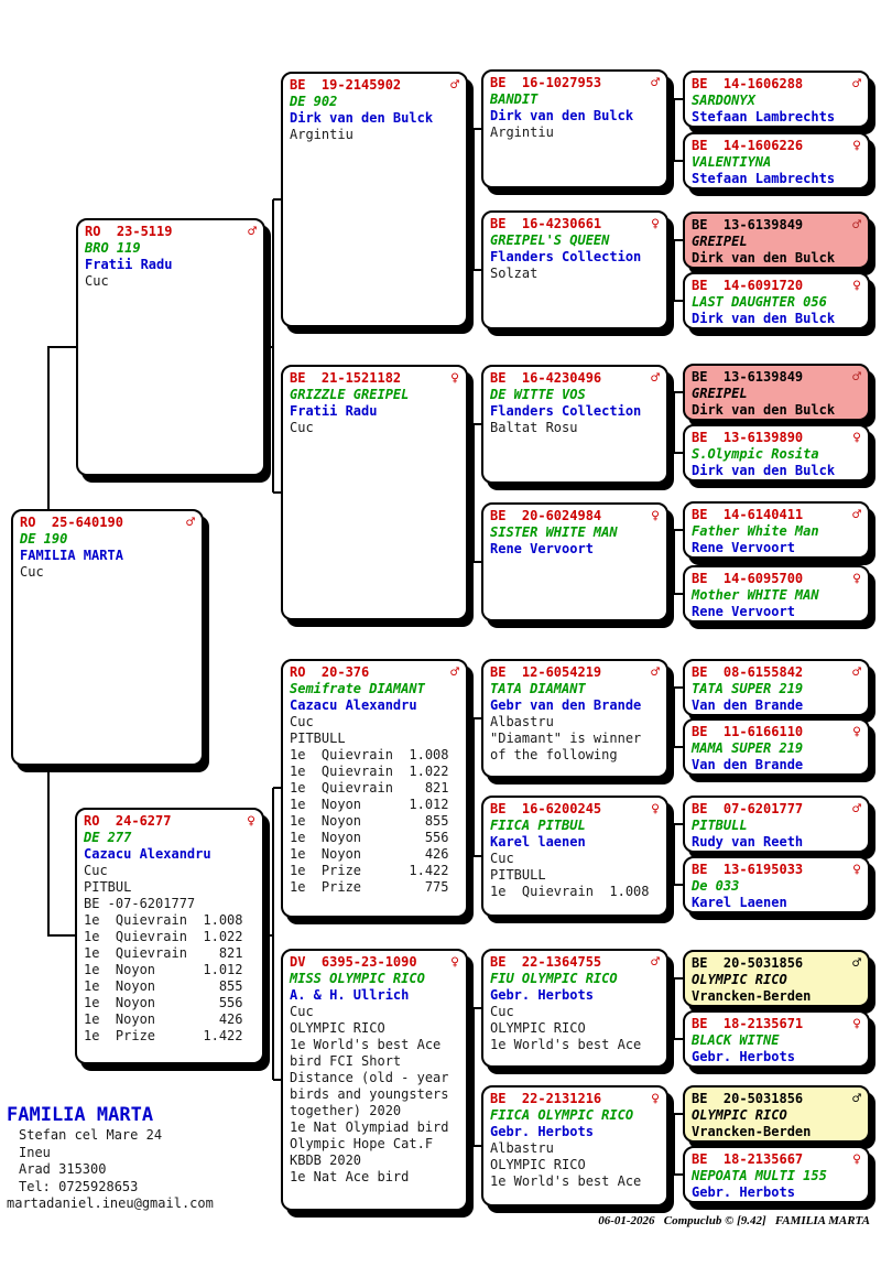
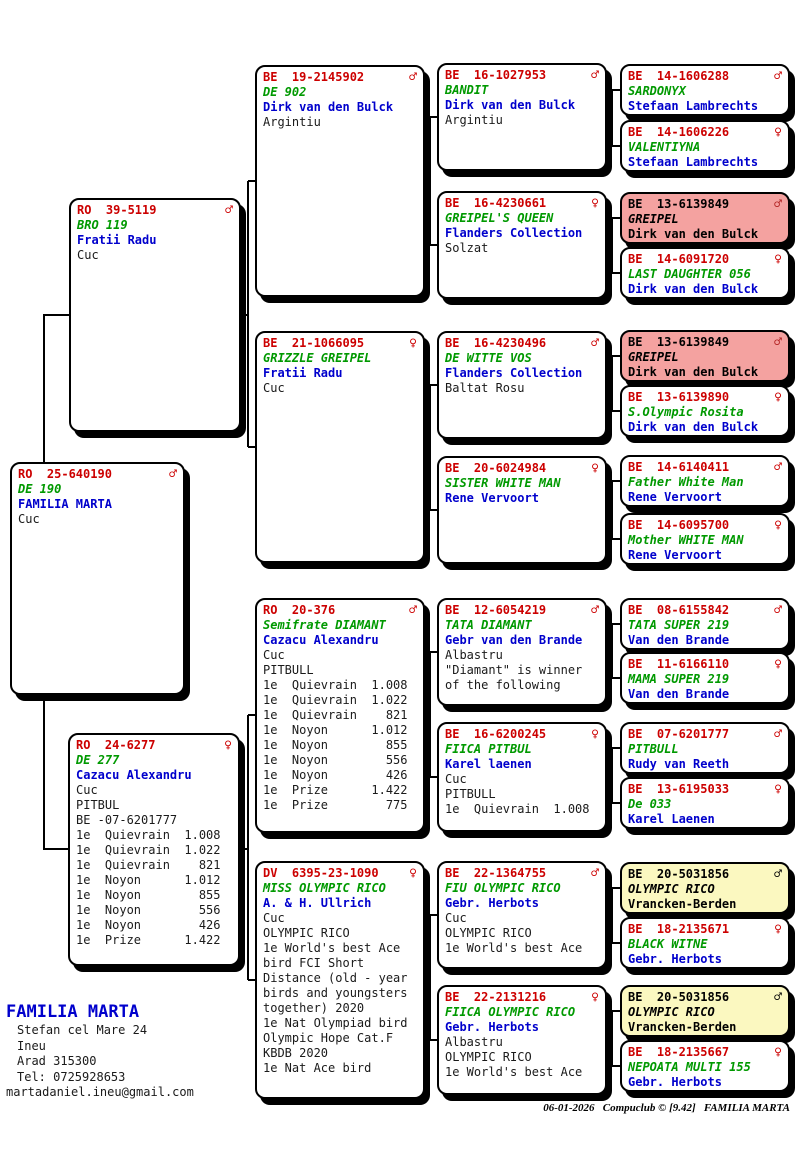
  RO 25-640190
  ♂
  DE 190
  FAMILIA MARTA
  Cuc
- RO 23-5119
+ RO 39-5119
  ♂
  BRO 119
  Fratii Radu
  Cuc
  RO 24-6277
  ♀
  DE 277
  Cazacu Alexandru
  Cuc
  PITBUL
  BE -07-6201777
  1e Quievrain 1.008
  1e Quievrain 1.022
  1e Quievrain 821
  1e Noyon 1.012
  1e Noyon 855
  1e Noyon 556
  1e Noyon 426
  1e Prize 1.422
  BE 19-2145902
  ♂
  DE 902
  Dirk van den Bulck
  Argintiu
- BE 21-1521182
+ BE 21-1066095
  ♀
  GRIZZLE GREIPEL
  Fratii Radu
  Cuc
  RO 20-376
  ♂
  Semifrate DIAMANT
  Cazacu Alexandru
  Cuc
  PITBULL
  1e Quievrain 1.008
  1e Quievrain 1.022
  1e Quievrain 821
  1e Noyon 1.012
  1e Noyon 855
  1e Noyon 556
  1e Noyon 426
  1e Prize 1.422
  1e Prize 775
  DV 6395-23-1090
  ♀
  MISS OLYMPIC RICO
  A. & H. Ullrich
  Cuc
  OLYMPIC RICO
  1e World's best Ace
  bird FCI Short
  Distance (old - year
  birds and youngsters
  together) 2020
  1e Nat Olympiad bird
  Olympic Hope Cat.F
  KBDB 2020
  1e Nat Ace bird
  BE 16-1027953
  ♂
  BANDIT
  Dirk van den Bulck
  Argintiu
  BE 16-4230661
  ♀
  GREIPEL'S QUEEN
  Flanders Collection
  Solzat
  BE 16-4230496
  ♂
  DE WITTE VOS
  Flanders Collection
  Baltat Rosu
  BE 20-6024984
  ♀
  SISTER WHITE MAN
  Rene Vervoort
  BE 12-6054219
  ♂
  TATA DIAMANT
  Gebr van den Brande
  Albastru
  "Diamant" is winner
  of the following
  BE 16-6200245
  ♀
  FIICA PITBUL
  Karel laenen
  Cuc
  PITBULL
  1e Quievrain 1.008
  BE 22-1364755
  ♂
  FIU OLYMPIC RICO
  Gebr. Herbots
  Cuc
  OLYMPIC RICO
  1e World's best Ace
  BE 22-2131216
  ♀
  FIICA OLYMPIC RICO
  Gebr. Herbots
  Albastru
  OLYMPIC RICO
  1e World's best Ace
  BE 14-1606288
  ♂
  SARDONYX
  Stefaan Lambrechts
  BE 14-1606226
  ♀
  VALENTIYNA
  Stefaan Lambrechts
  BE 13-6139849
  ♂
  GREIPEL
  Dirk van den Bulck
  BE 14-6091720
  ♀
  LAST DAUGHTER 056
  Dirk van den Bulck
  BE 13-6139849
  ♂
  GREIPEL
  Dirk van den Bulck
  BE 13-6139890
  ♀
  S.Olympic Rosita
  Dirk van den Bulck
  BE 14-6140411
  ♂
  Father White Man
  Rene Vervoort
  BE 14-6095700
  ♀
  Mother WHITE MAN
  Rene Vervoort
  BE 08-6155842
  ♂
  TATA SUPER 219
  Van den Brande
  BE 11-6166110
  ♀
  MAMA SUPER 219
  Van den Brande
  BE 07-6201777
  ♂
  PITBULL
  Rudy van Reeth
  BE 13-6195033
  ♀
  De 033
  Karel Laenen
  BE 20-5031856
  ♂
  OLYMPIC RICO
  Vrancken-Berden
  BE 18-2135671
  ♀
  BLACK WITNE
  Gebr. Herbots
  BE 20-5031856
  ♂
  OLYMPIC RICO
  Vrancken-Berden
  BE 18-2135667
  ♀
  NEPOATA MULTI 155
  Gebr. Herbots
  FAMILIA MARTA
  Stefan cel Mare 24
  Ineu
  Arad 315300
  Tel: 0725928653
  martadaniel.ineu@gmail.com
  06-01-2026 Compuclub © [9.42] FAMILIA MARTA
